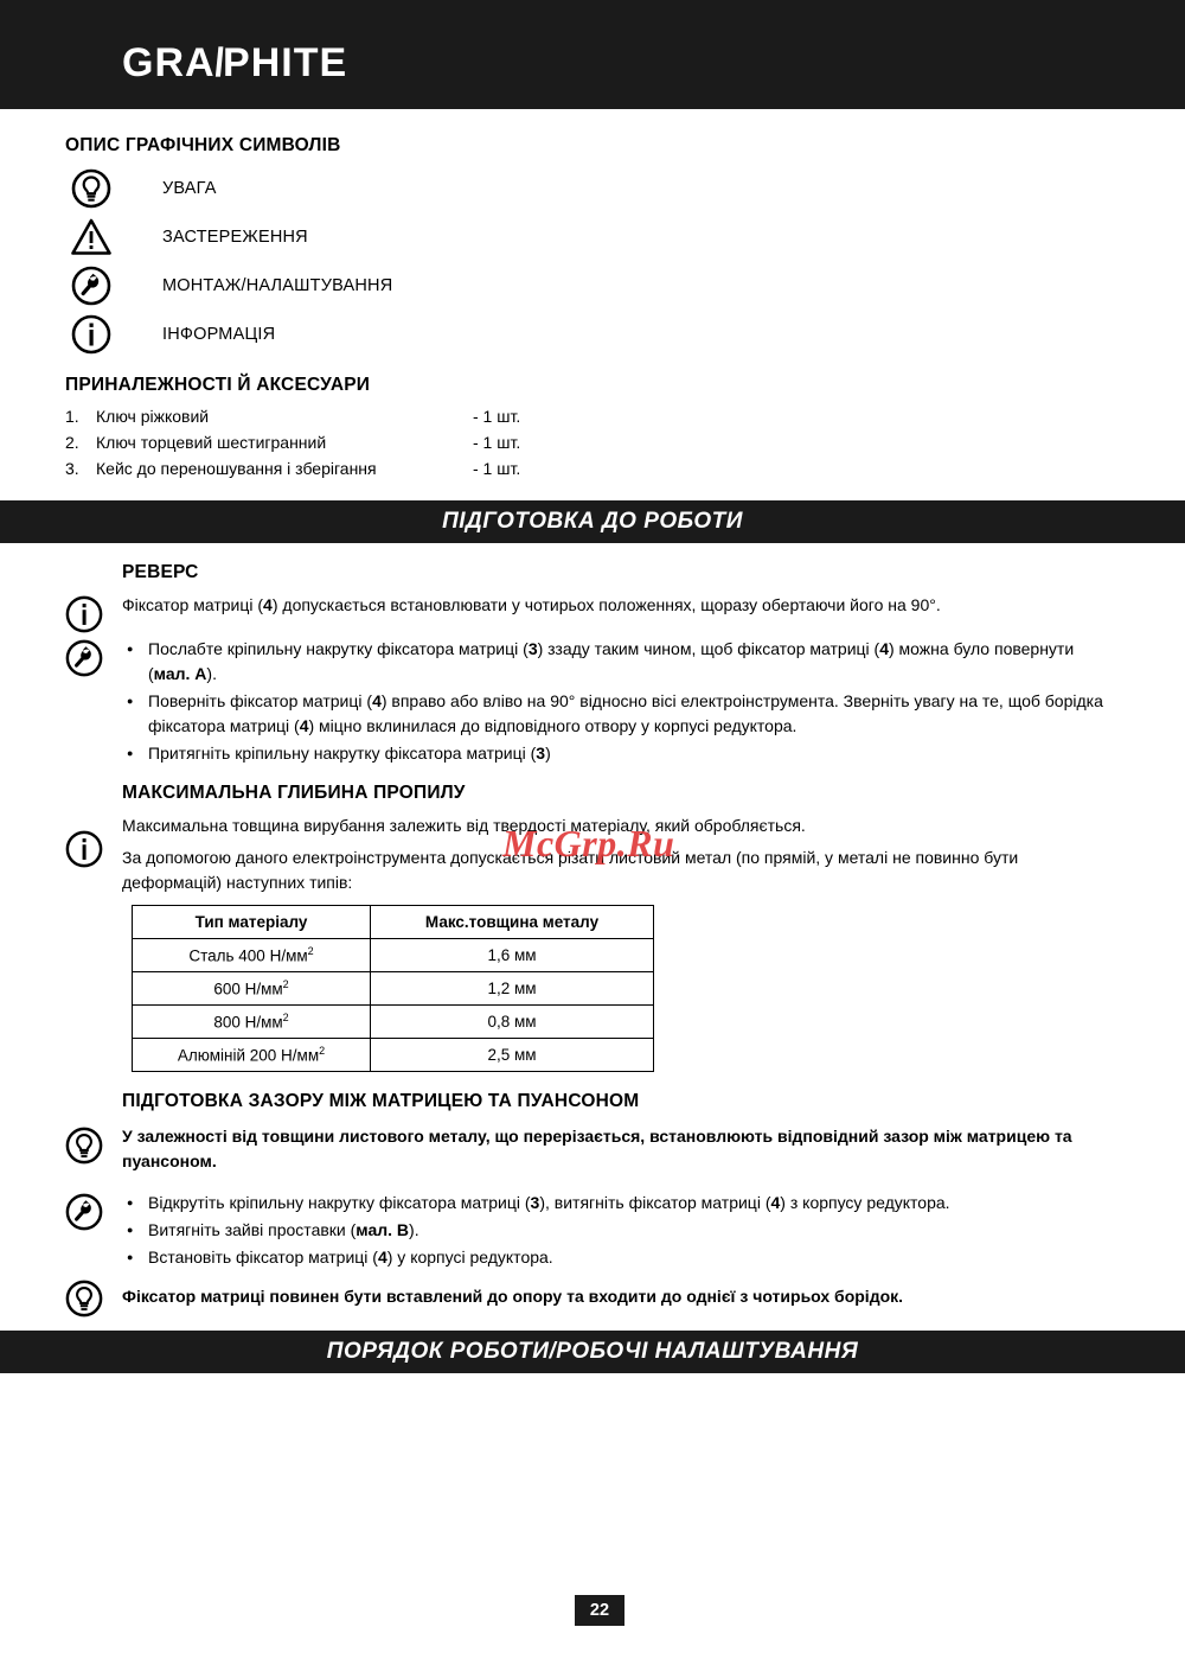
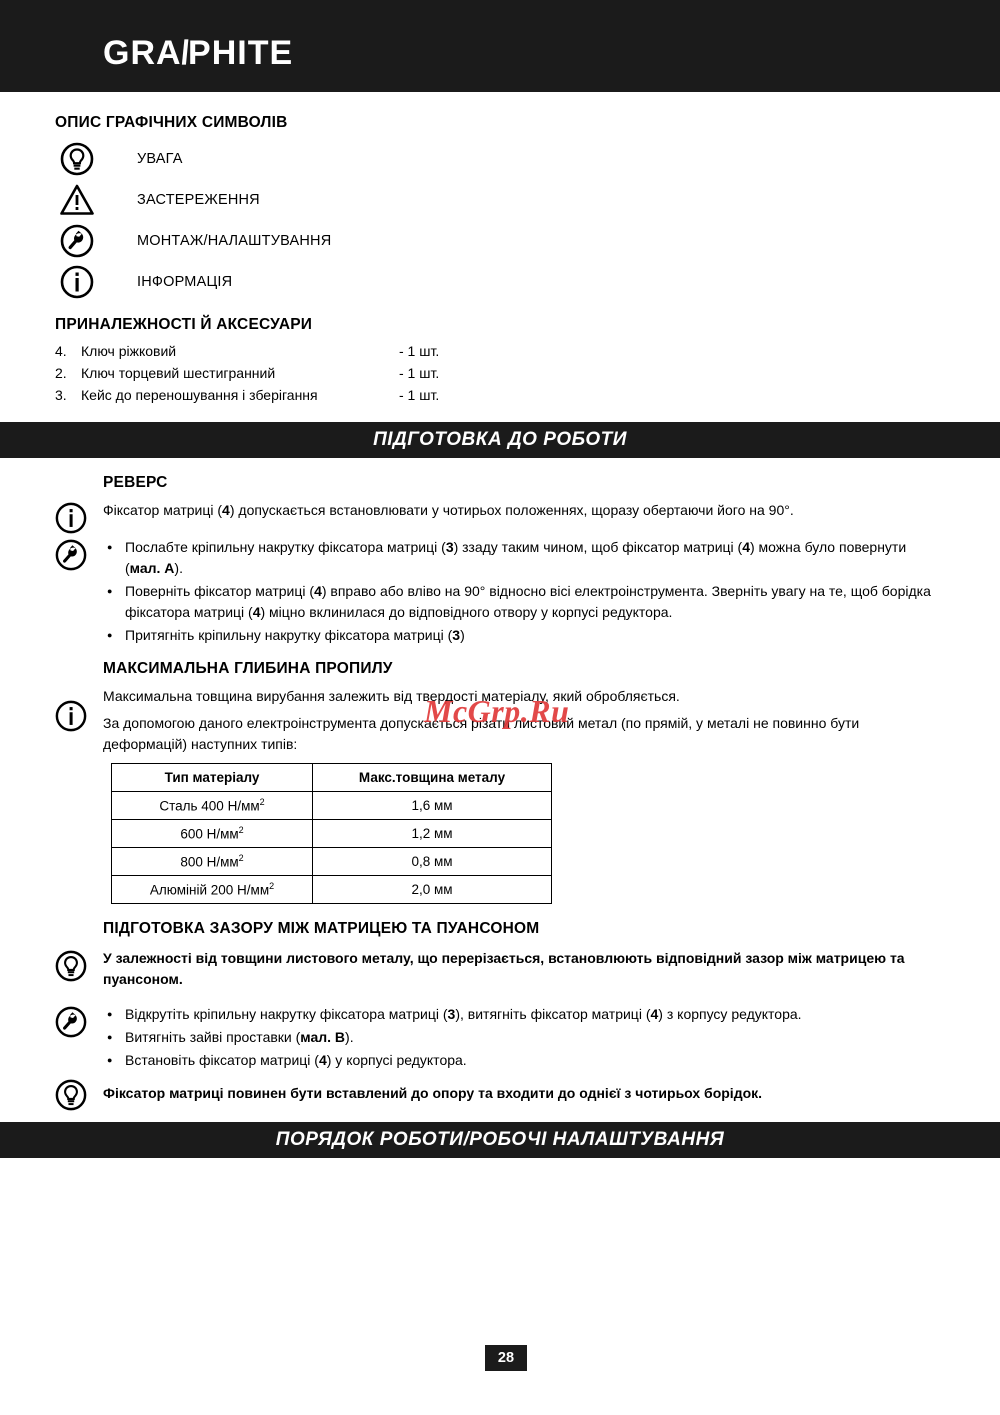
  ОПИС ГРАФІЧНИХ СИМВОЛІВ
  УВАГА
  ЗАСТЕРЕЖЕННЯ
  МОНТАЖ/НАЛАШТУВАННЯ
  ІНФОРМАЦІЯ
  ПРИНАЛЕЖНОСТІ Й АКСЕСУАРИ
- 1.
+ 4.
  Ключ ріжковий
  - 1 шт.
  2.
  Ключ торцевий шестигранний
  - 1 шт.
  3.
  Кейс до переношування і зберігання
  - 1 шт.
  ПІДГОТОВКА ДО РОБОТИ
  РЕВЕРС
  Фіксатор матриці (4) допускається встановлювати у чотирьох положеннях, щоразу обертаючи його на 90°.
  Послабте кріпильну накрутку фіксатора матриці (3) ззаду таким чином, щоб фіксатор матриці (4) можна було повернути (мал. A).
  Поверніть фіксатор матриці (4) вправо або вліво на 90° відносно вісі електроінструмента. Зверніть увагу на те, щоб борідка фіксатора матриці (4) міцно вклинилася до відповідного отвору у корпусі редуктора.
  Притягніть кріпильну накрутку фіксатора матриці (3)
  МАКСИМАЛЬНА ГЛИБИНА ПРОПИЛУ
  Максимальна товщина вирубання залежить від твердості матеріалу, який обробляється.
  За допомогою даного електроінструмента допускається різати листовий метал (по прямій, у металі не повинно бути деформацій) наступних типів:
  Тип матеріалу	Макс.товщина металу
  Сталь 400 Н/мм2	1,6 мм
  600 Н/мм2	1,2 мм
  800 Н/мм2	0,8 мм
- Алюміній 200 Н/мм2	2,5 мм
+ Алюміній 200 Н/мм2	2,0 мм
  ПІДГОТОВКА ЗАЗОРУ МІЖ МАТРИЦЕЮ ТА ПУАНСОНОМ
  У залежності від товщини листового металу, що перерізається, встановлюють відповідний зазор між матрицею та пуансоном.
  Відкрутіть кріпильну накрутку фіксатора матриці (3), витягніть фіксатор матриці (4) з корпусу редуктора.
  Витягніть зайві проставки (мал. B).
  Встановіть фіксатор матриці (4) у корпусі редуктора.
  Фіксатор матриці повинен бути вставлений до опору та входити до однієї з чотирьох борідок.
  ПОРЯДОК РОБОТИ/РОБОЧІ НАЛАШТУВАННЯ
  McGrp.Ru
- 22
+ 28
